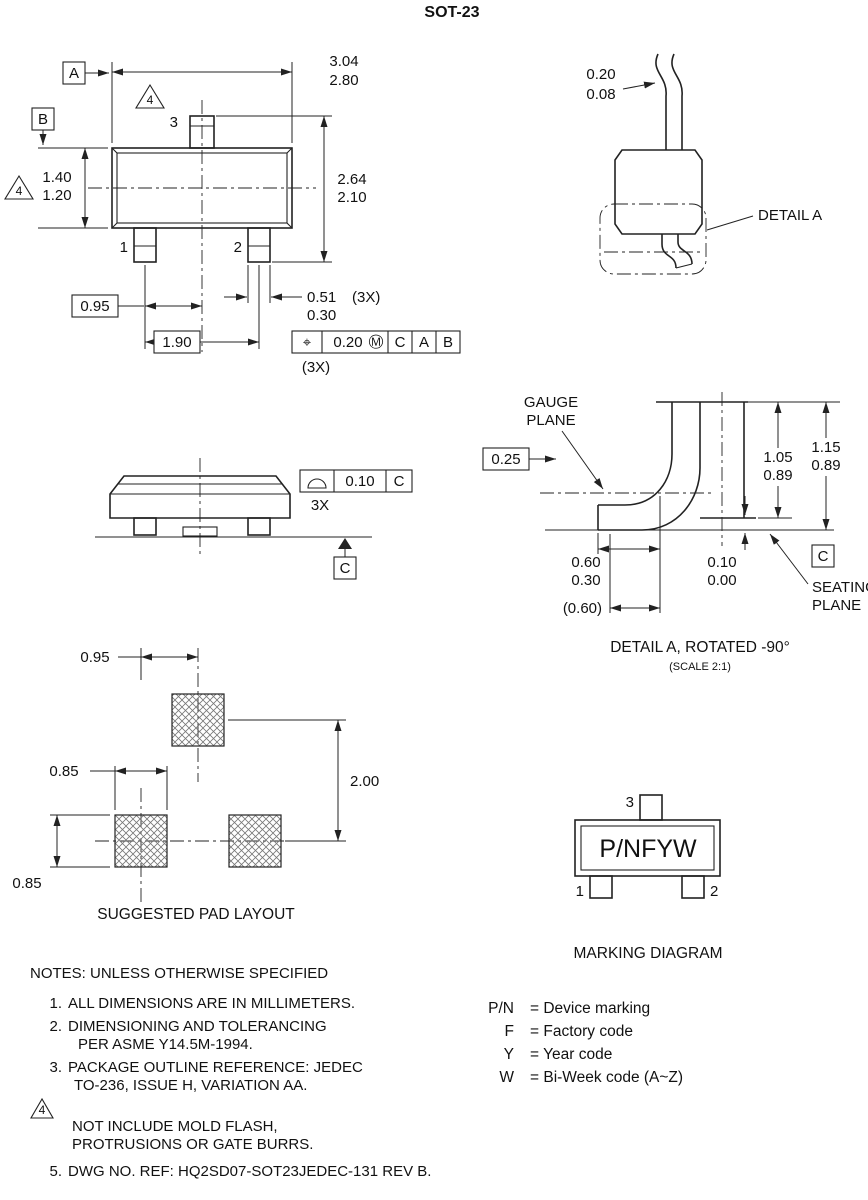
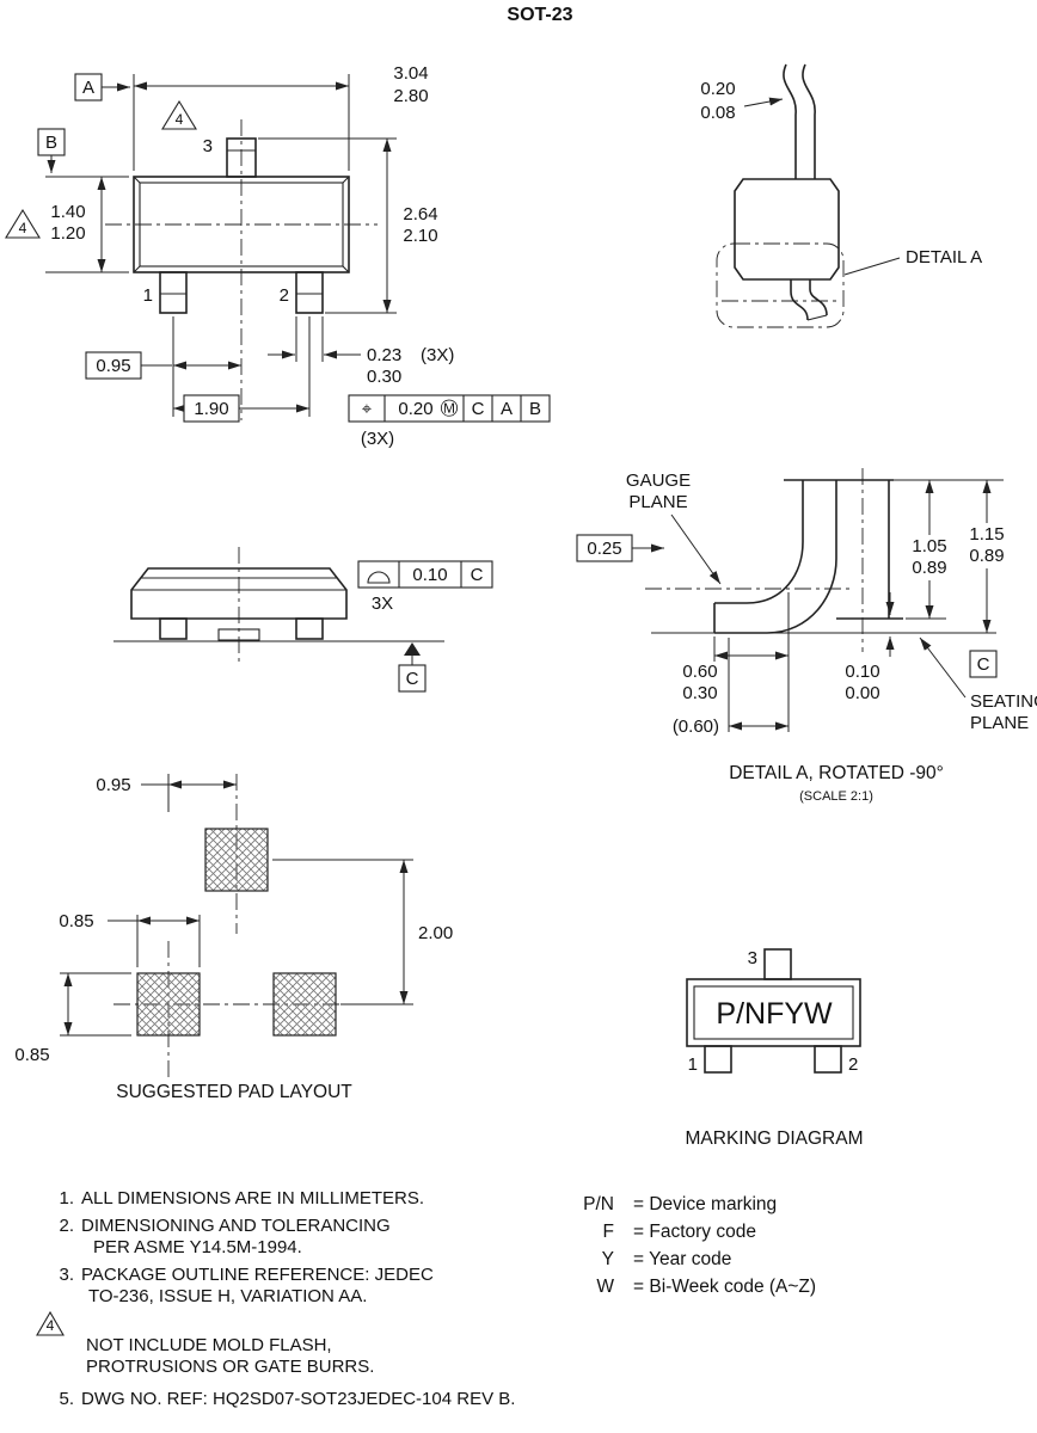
  SOT-23
  3
  1
  2
  A
  3.04
  2.80
  4
  B
  1.40
  1.20
  4
  2.64
  2.10
- 0.51
+ 0.23
  (3X)
  0.30
  0.95
  1.90
  ⌖
  0.20
  Ⓜ
  C
  A
  B
  (3X)
  0.20
  0.08
  DETAIL A
  0.10
  C
  3X
  C
  GAUGE
  PLANE
  0.25
  1.05
  0.89
  1.15
  0.89
  0.10
  0.00
  0.60
  0.30
  (0.60)
  C
  SEATIN
  PLANE
  DETAIL A, ROTATED -90°
  (SCALE 2:1)
  0.95
  0.85
  2.00
  0.85
  SUGGESTED PAD LAYOUT
  3
  1
  2
  P/NFYW
  MARKING DIAGRAM
  P/N
  = Device marking
  F
  = Factory code
  Y
  = Year code
  W
  = Bi-Week code (A~Z)
- NOTES: UNLESS OTHERWISE SPECIFIED
  1.
  ALL DIMENSIONS ARE IN MILLIMETERS.
  2.
  DIMENSIONING AND TOLERANCING
  PER ASME Y14.5M-1994.
  3.
  PACKAGE OUTLINE REFERENCE: JEDEC
  TO-236, ISSUE H, VARIATION AA.
  4
  NOT INCLUDE MOLD FLASH,
  PROTRUSIONS OR GATE BURRS.
  5.
- DWG NO. REF: HQ2SD07-SOT23JEDEC-131 REV B.
+ DWG NO. REF: HQ2SD07-SOT23JEDEC-104 REV B.
